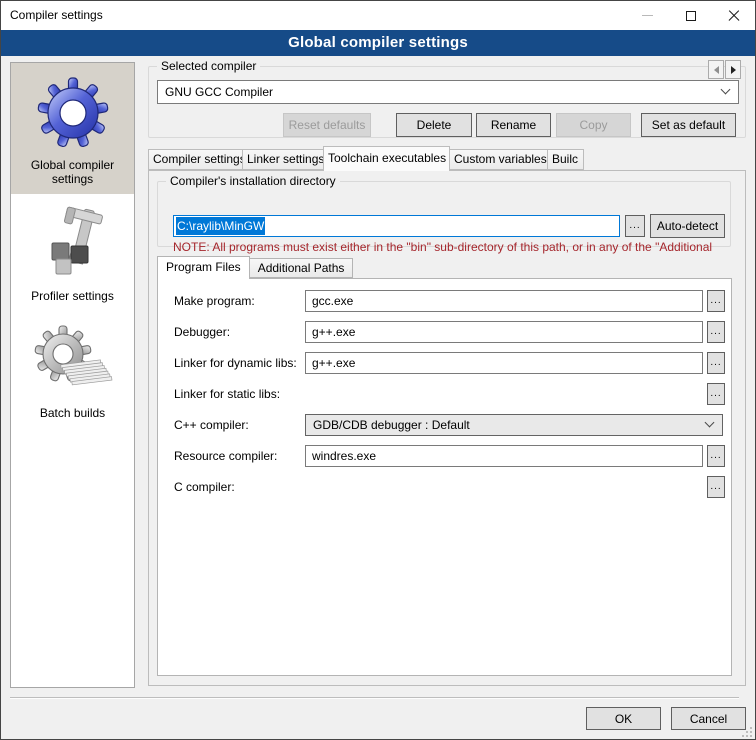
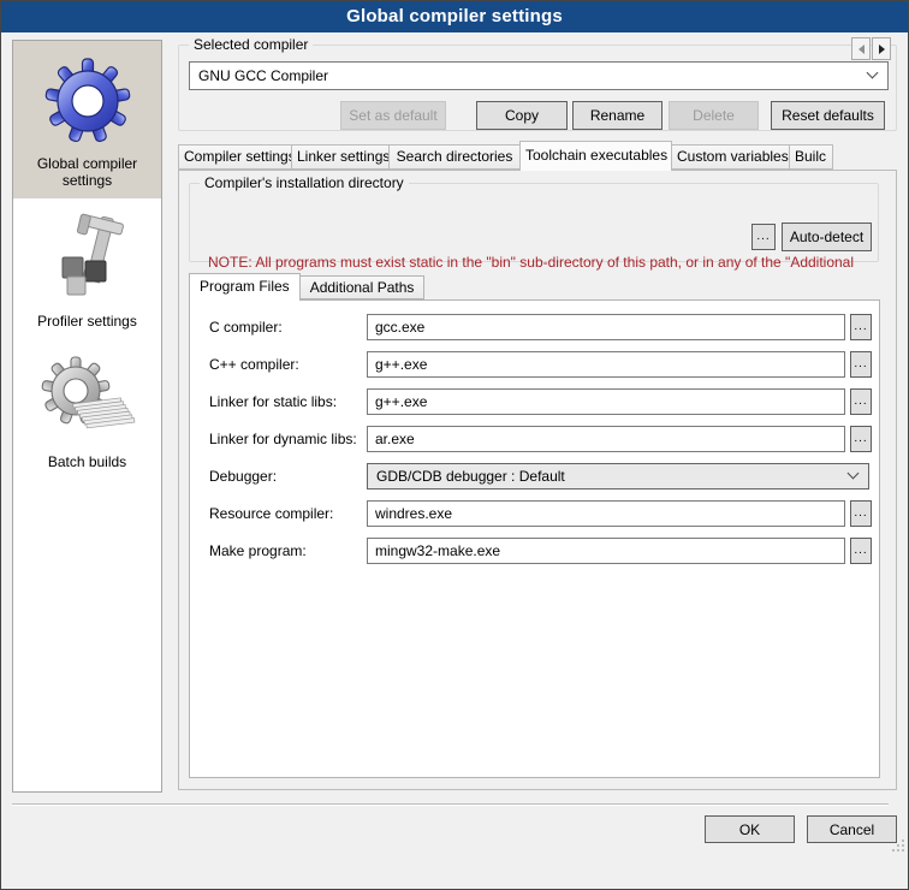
- Compiler settings
  Global compiler settings
  Global compiler settings
  Profiler settings
  Batch builds
  Selected compiler
  GNU GCC Compiler
- Reset defaults
+ Set as default
- Delete
+ Copy
  Rename
- Copy
+ Delete
- Set as default
+ Reset defaults
  Compiler setting
  Linker settings
+ Search directories
  Toolchain executables
  Custom variables
  Builc
  Compiler's installation directory
- C:\raylib\MinGW
  ...
  Auto-detect
- NOTE: All programs must exist either in the "bin" sub-directory of this path, or in any of the "Additional
+ NOTE: All programs must exist static in the "bin" sub-directory of this path, or in any of the "Additional
  Program Files
  Additional Paths
- Make program:
+ C compiler:
  gcc.exe
  ...
- Debugger:
+ C++ compiler:
  g++.exe
  ...
- Linker for dynamic libs:
+ Linker for static libs:
  g++.exe
  ...
- Linker for static libs:
+ Linker for dynamic libs:
+ ar.exe
  ...
- C++ compiler:
+ Debugger:
  GDB/CDB debugger : Default
  Resource compiler:
  windres.exe
  ...
- C compiler:
+ Make program:
+ mingw32-make.exe
  ...
  OK
  Cancel
